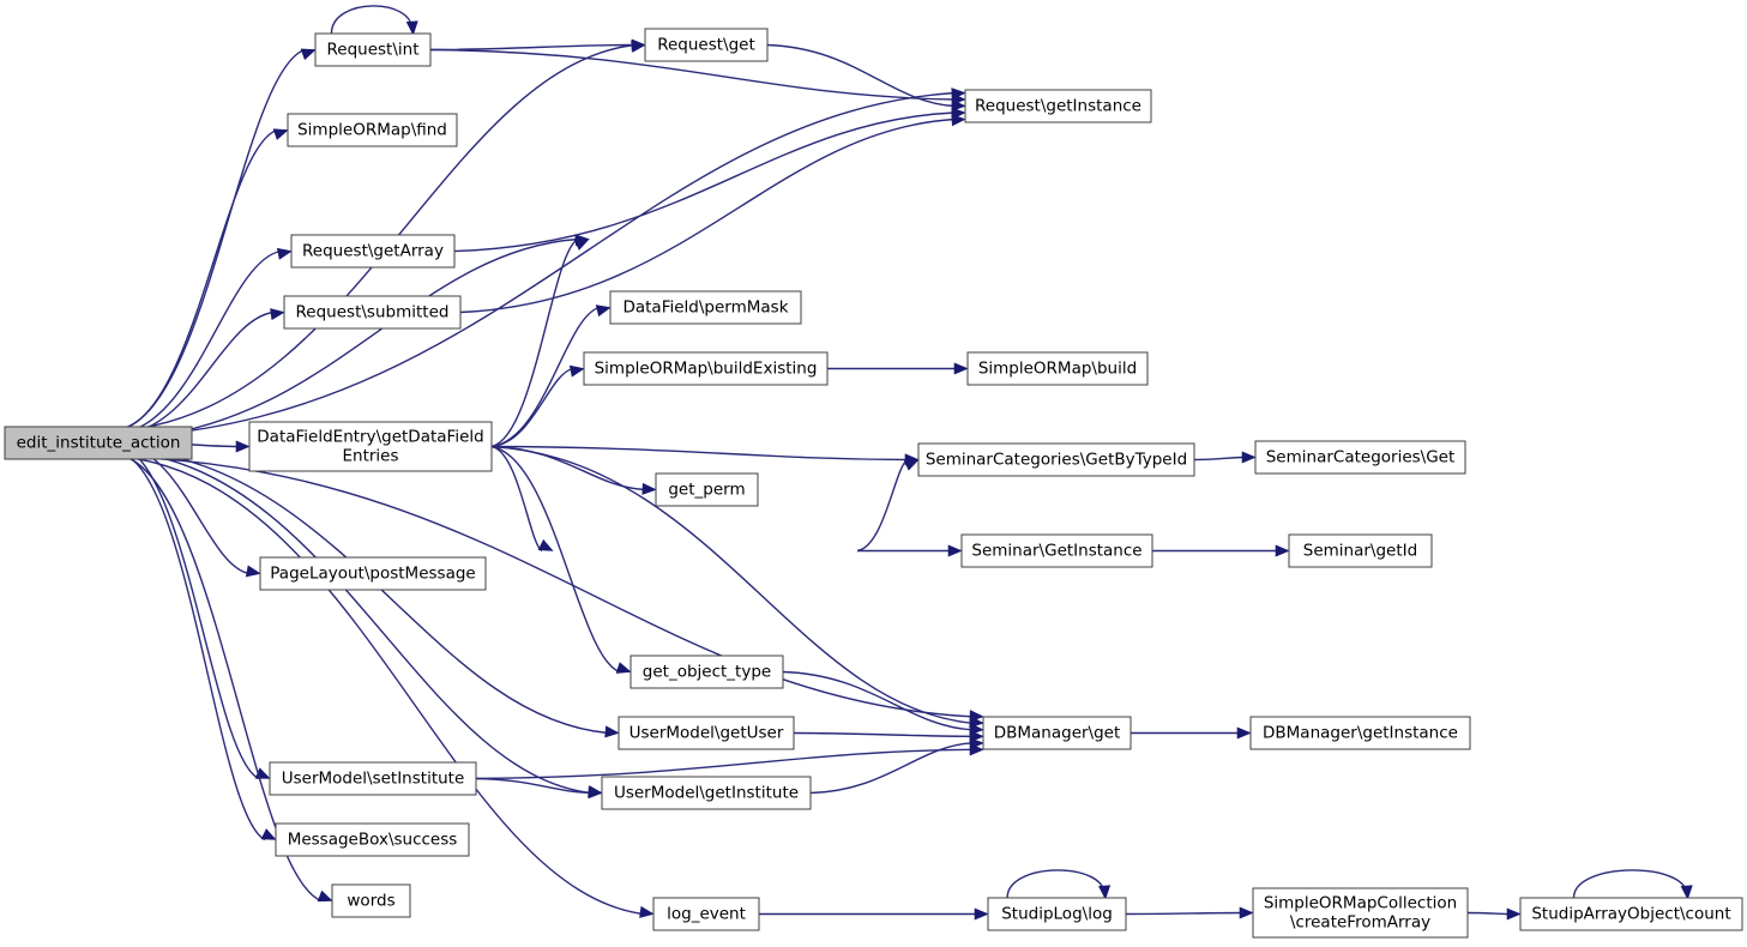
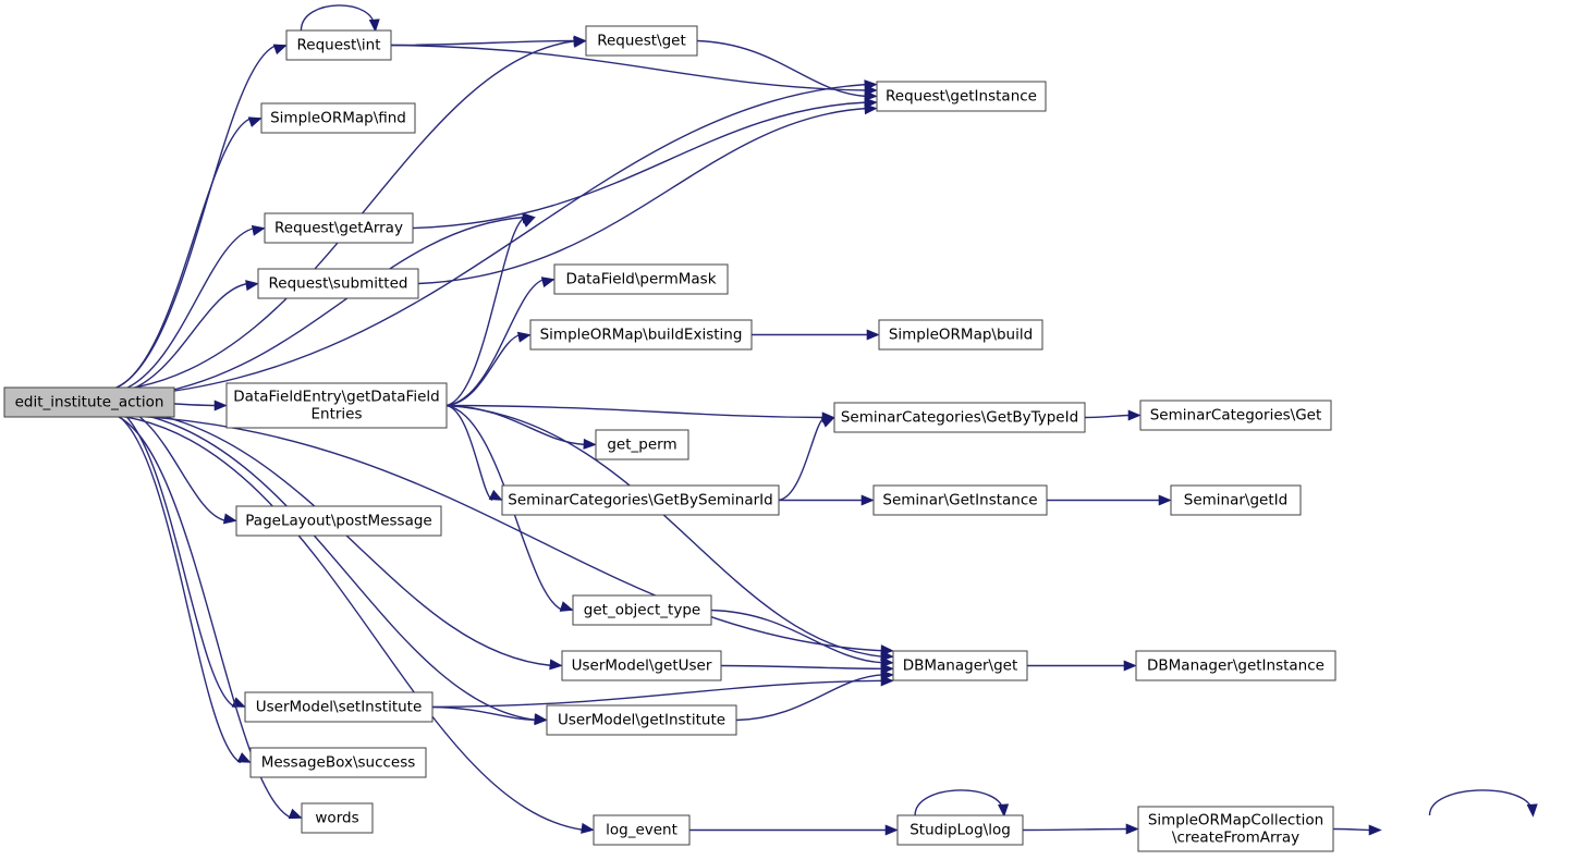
  edit_institute_action
  Request\int
  Request\get
  Request\getInstance
  SimpleORMap\find
  Request\getArray
  Request\submitted
  DataField\permMask
  SimpleORMap\buildExisting
  SimpleORMap\build
  DataFieldEntry\getDataField
  Entries
  SeminarCategories\GetByTypeId
  SeminarCategories\Get
  get_perm
+ SeminarCategories\GetBySeminarId
  Seminar\GetInstance
  Seminar\getId
  PageLayout\postMessage
  get_object_type
  UserModel\getUser
  DBManager\get
  DBManager\getInstance
  UserModel\setInstitute
  UserModel\getInstitute
  MessageBox\success
  words
  log_event
  StudipLog\log
  SimpleORMapCollection
  \createFromArray
- StudipArrayObject\count
